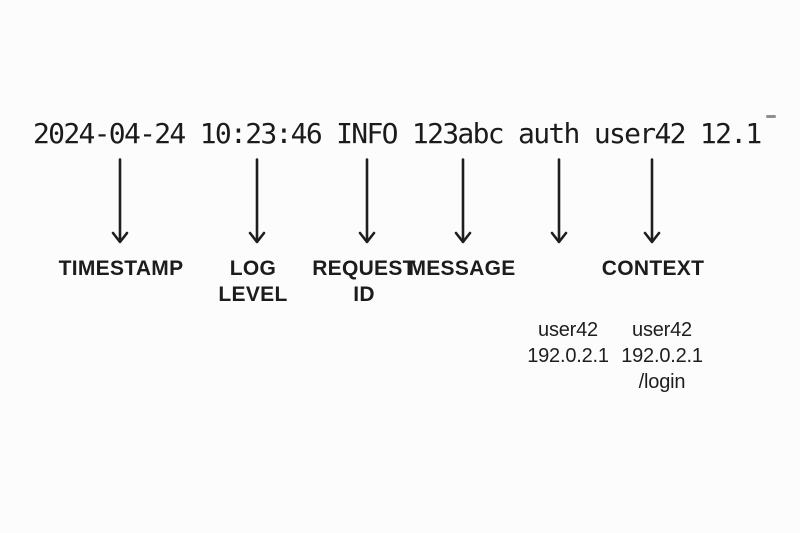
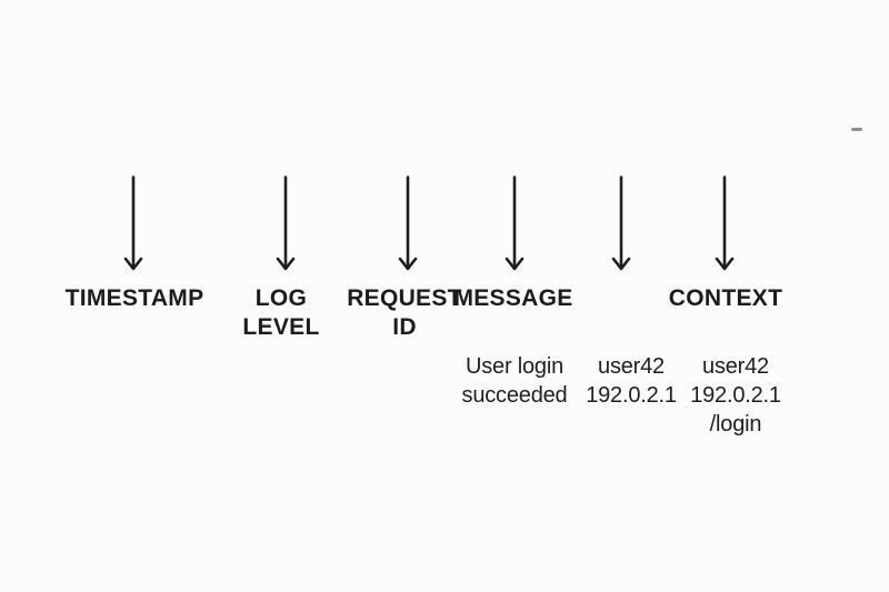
- 2024-04-24 10:23:46 INFO 123abc auth user42 12.1
  TIMESTAMP
  LOG
  LEVEL
  REQUEST
  ID
  MESSAGE
  CONTEXT
+ User login
+ succeeded
  user42
  192.0.2.1
  user42
  192.0.2.1
  /login
